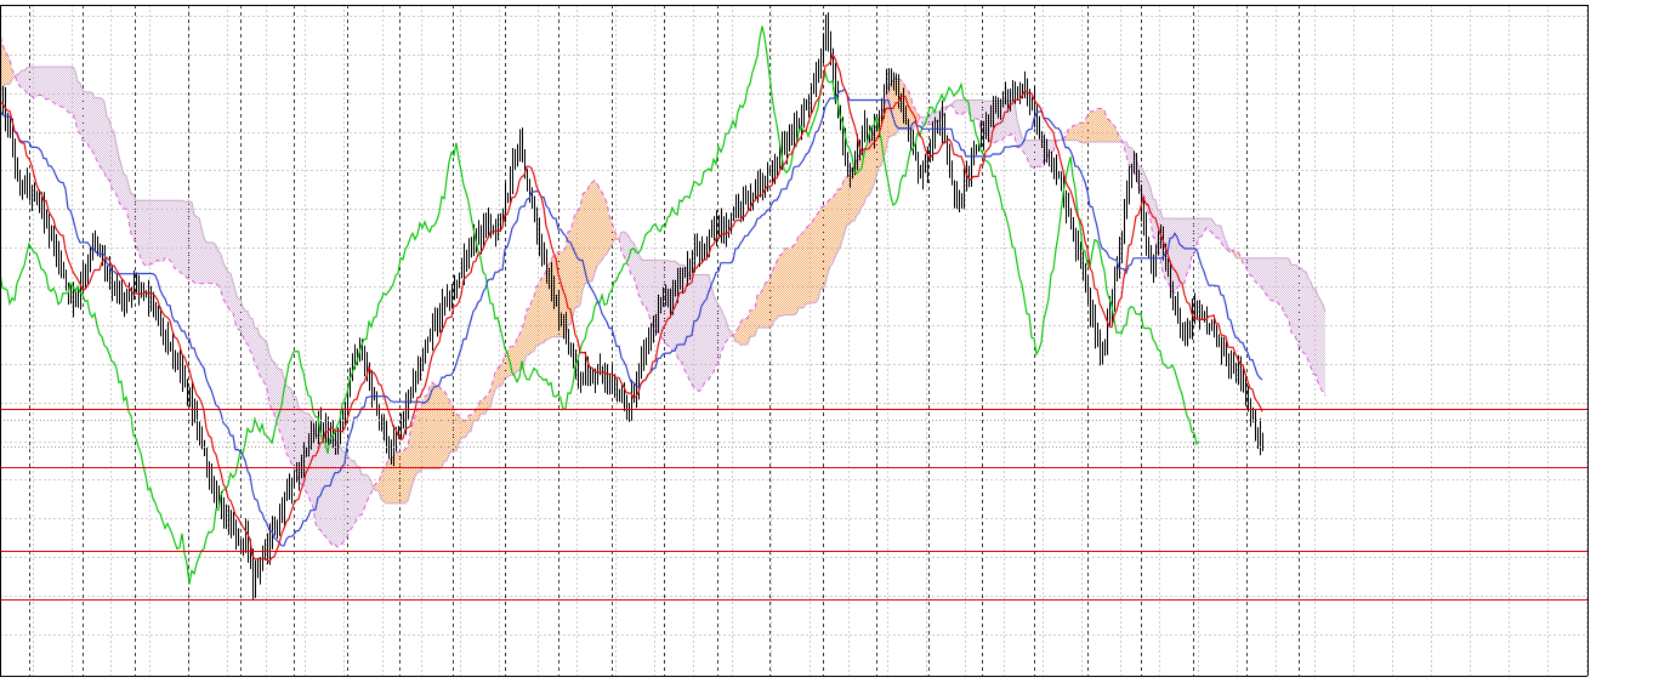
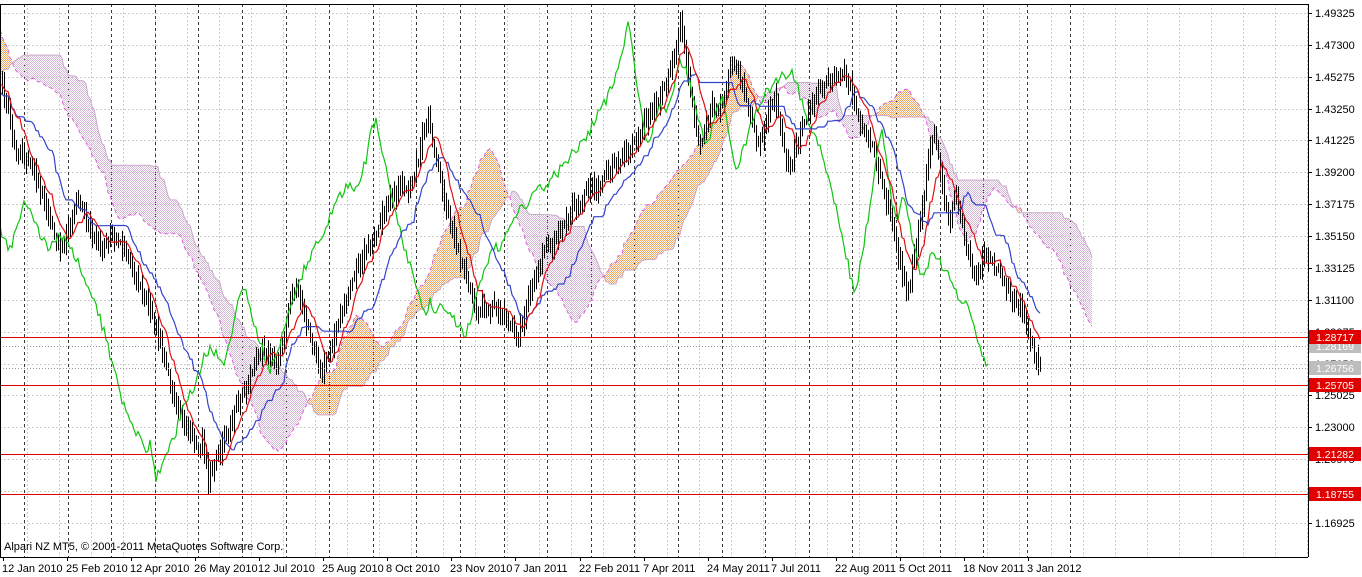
+ 1.49325
+ 1.47300
+ 1.45275
+ 1.43250
+ 1.41225
+ 1.39200
+ 1.37175
+ 1.35150
+ 1.33125
+ 1.31100
+ 1.25025
+ 1.23000
+ 1.16925
+ 1.28169
+ 1.26756
+ 1.28717
+ 1.25705
+ 1.21282
+ 1.18755
+ 12 Jan 2010
+ 25 Feb 2010
+ 12 Apr 2010
+ 26 May 2010
+ 12 Jul 2010
+ 25 Aug 2010
+ 8 Oct 2010
+ 23 Nov 2010
+ 7 Jan 2011
+ 22 Feb 2011
+ 7 Apr 2011
+ 24 May 2011
+ 7 Jul 2011
+ 22 Aug 2011
+ 5 Oct 2011
+ 18 Nov 2011
+ 3 Jan 2012
+ Alpari NZ MT5, © 2001-2011 MetaQuotes Software Corp.
